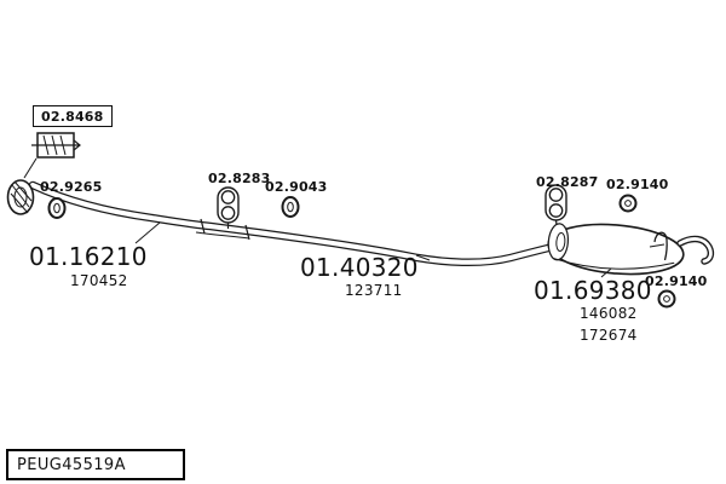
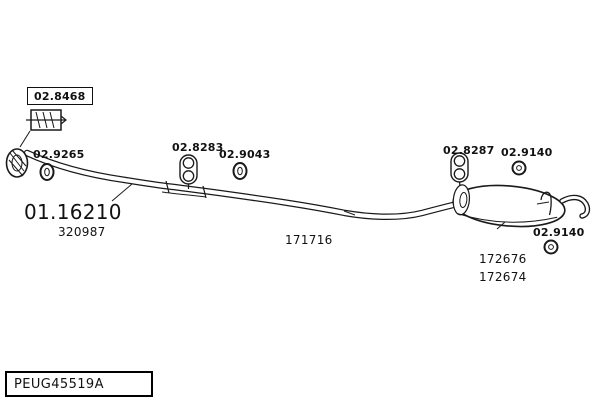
  02.8468
  02.9265
  02.8283
  02.9043
  02.8287
  02.9140
  02.9140
  01.16210
- 170452
+ 320987
- 01.40320
- 123711
+ 171716
- 01.69380
- 146082
+ 172676
  172674
  PEUG45519A
